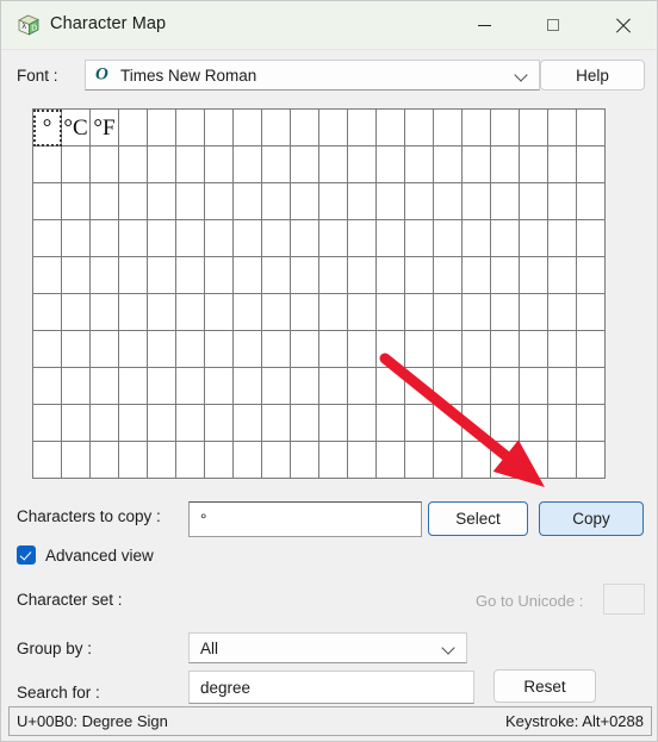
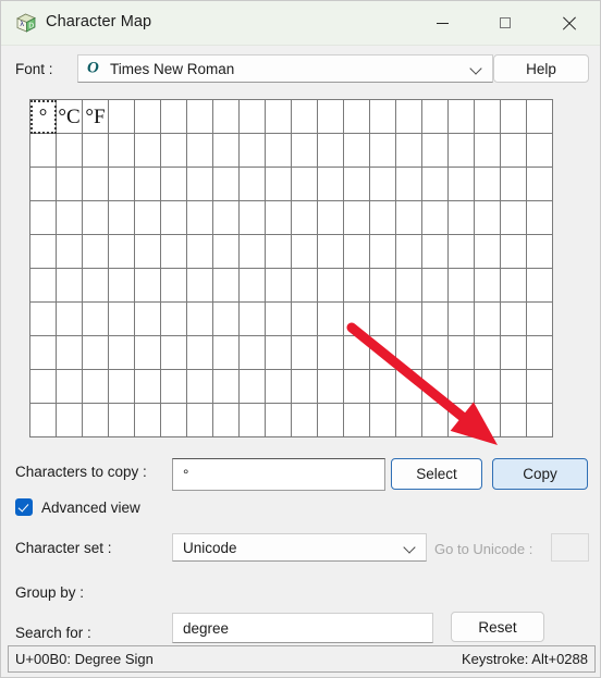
  λ
  D
  Character Map
  Font :
  O
  Times New Roman
  Help
  °
  °C
  °F
  Characters to copy :
  °
  Select
  Copy
  Advanced view
  Character set :
+ Unicode
  Go to Unicode :
  Group by :
- All
  Search for :
  degree
  Reset
  U+00B0: Degree Sign
  Keystroke: Alt+0288
